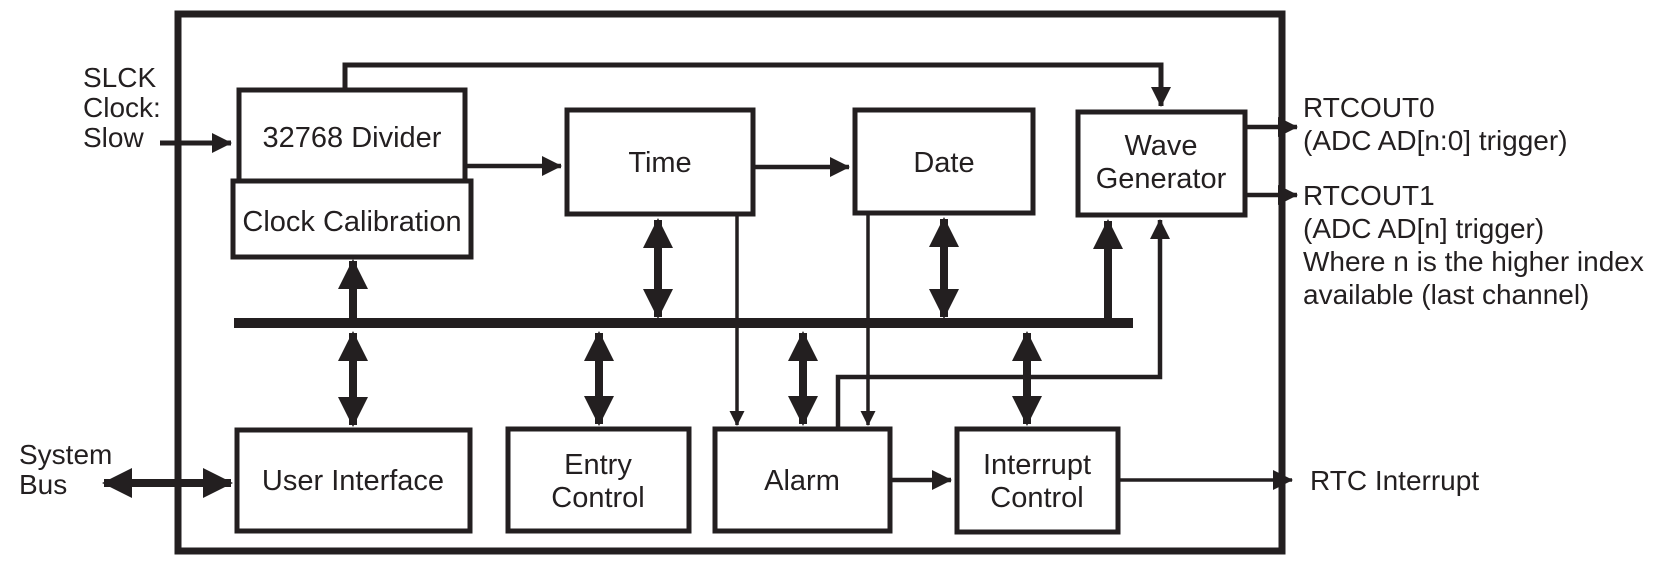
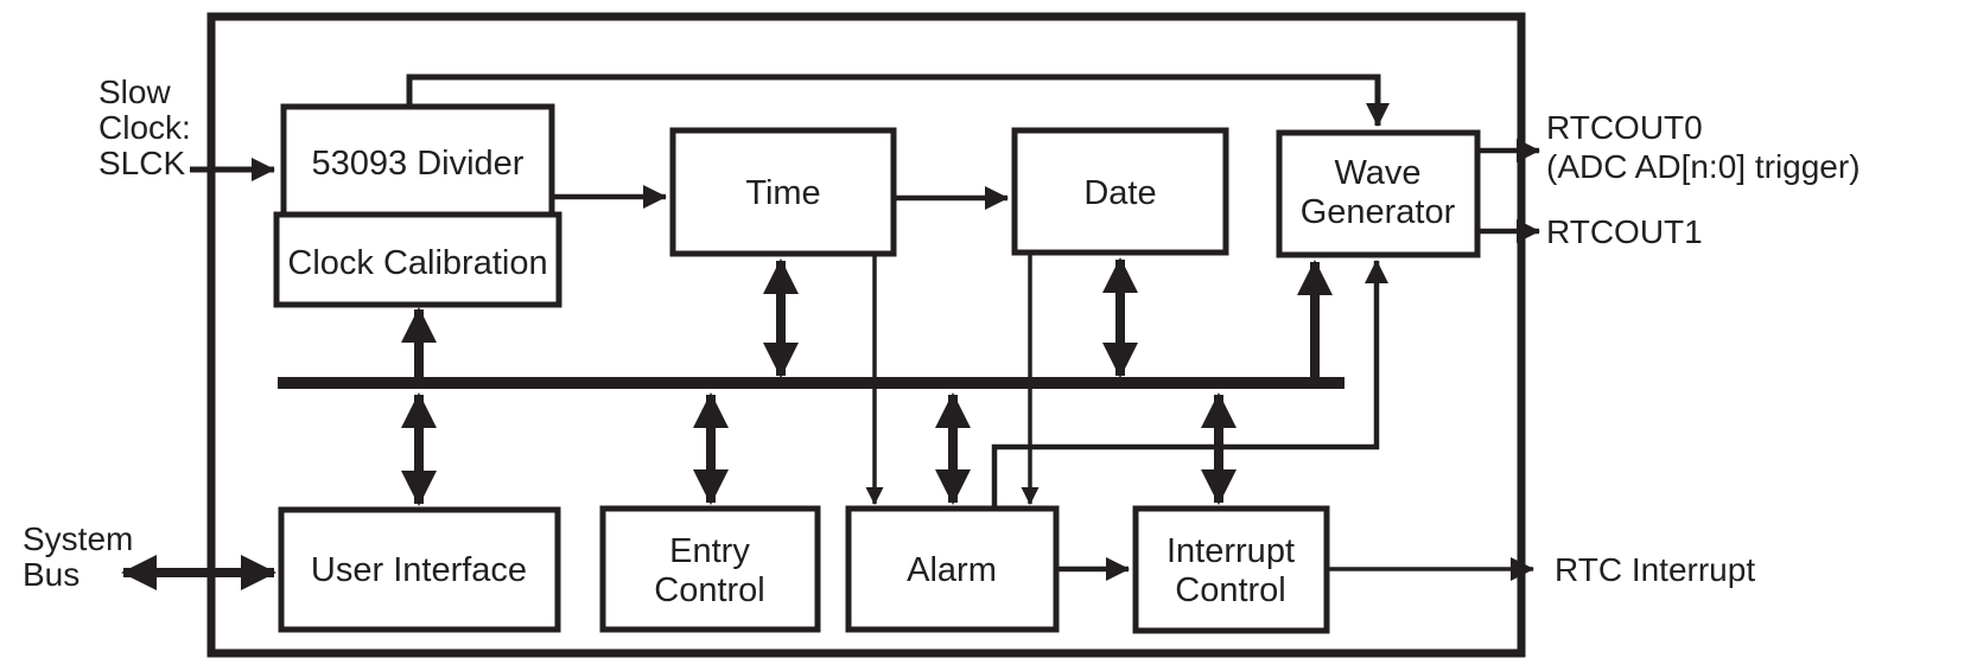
- 32768 Divider
+ 53093 Divider
  Clock Calibration
  Time
  Date
  Wave
  Generator
  User Interface
  Entry
  Control
  Alarm
  Interrupt
  Control
- SLCK
+ Slow
  Clock:
- Slow
+ SLCK
  System
  Bus
  RTCOUT0
  (ADC AD[n:0] trigger)
  RTCOUT1
- (ADC AD[n] trigger)
- Where n is the higher index
- available (last channel)
  RTC Interrupt
